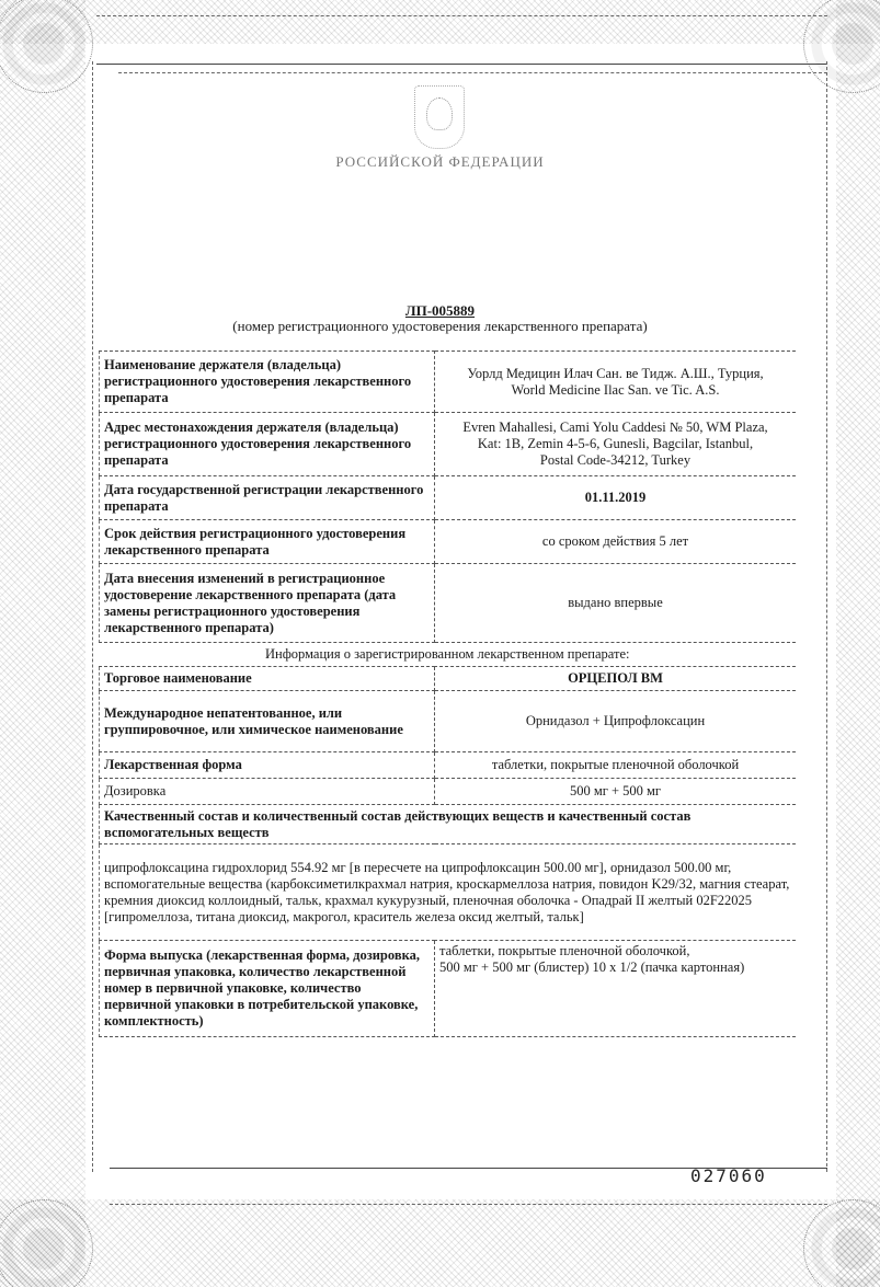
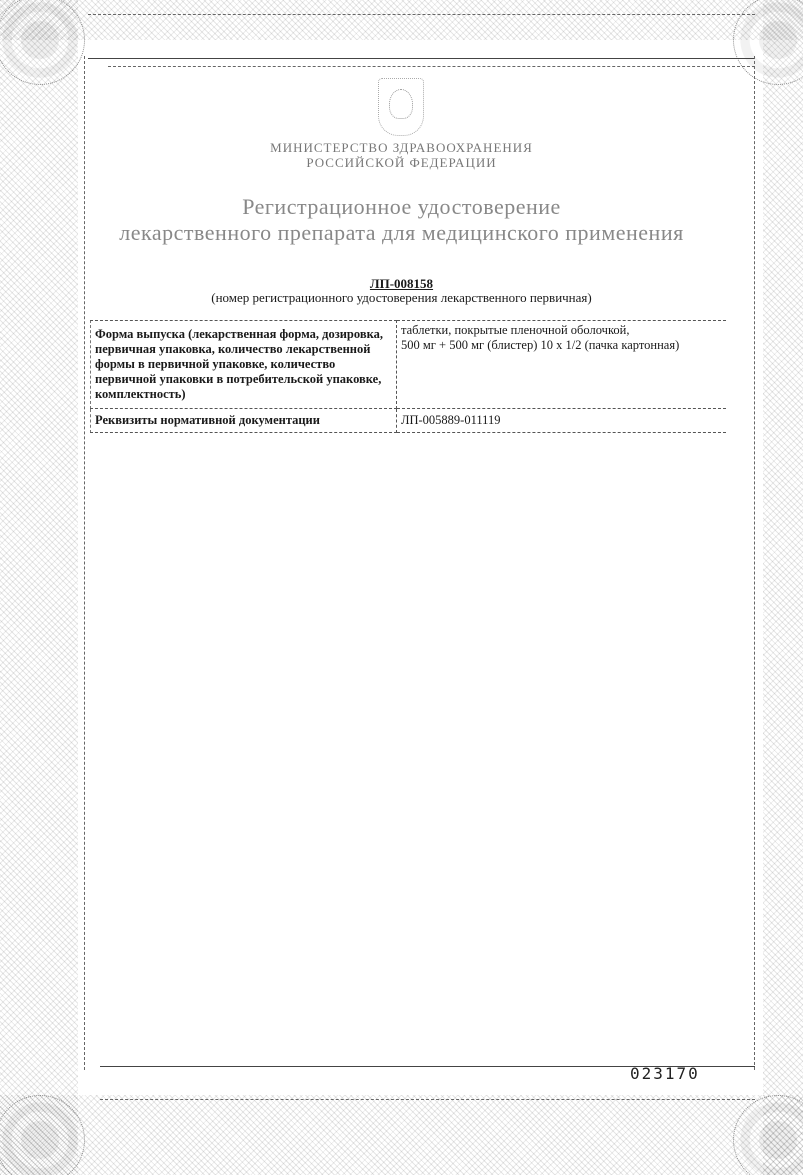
+ МИНИСТЕРСТВО ЗДРАВООХРАНЕНИЯ
  РОССИЙСКОЙ ФЕДЕРАЦИИ
+ Регистрационное удостоверение
+ лекарственного препарата для медицинского применения
- ЛП-005889
+ ЛП-008158
- (номер регистрационного удостоверения лекарственного препарата)
+ (номер регистрационного удостоверения лекарственного первичная)
- Наименование держателя (владельца) регистрационного удостоверения лекарственного препарата	Уорлд Медицин Илач Сан. ве Тидж. А.Ш., Турция, World Medicine Ilac San. ve Tic. A.S.
- Адрес местонахождения держателя (владельца) регистрационного удостоверения лекарственного препарата	Evren Mahallesi, Cami Yolu Caddesi № 50, WM Plaza, Kat: 1B, Zemin 4-5-6, Gunesli, Bagcilar, Istanbul, Postal Code-34212, Turkey
- Дата государственной регистрации лекарственного препарата	01.11.2019
- Срок действия регистрационного удостоверения лекарственного препарата	со сроком действия 5 лет
- Дата внесения изменений в регистрационное удостоверение лекарственного препарата (дата замены регистрационного удостоверения лекарственного препарата)	выдано впервые
- Информация о зарегистрированном лекарственном препарате:
- Торговое наименование	ОРЦЕПОЛ ВМ
- Международное непатентованное, или группировочное, или химическое наименование	Орнидазол + Ципрофлоксацин
- Лекарственная форма	таблетки, покрытые пленочной оболочкой
- Дозировка	500 мг + 500 мг
- Качественный состав и количественный состав действующих веществ и качественный состав вспомогательных веществ
- ципрофлоксацина гидрохлорид 554.92 мг [в пересчете на ципрофлоксацин 500.00 мг], орнидазол 500.00 мг, вспомогательные вещества (карбоксиметилкрахмал натрия, кроскармеллоза натрия, повидон K29/32, магния стеарат, кремния диоксид коллоидный, тальк, крахмал кукурузный, пленочная оболочка - Опадрай II желтый 02F22025 [гипромеллоза, титана диоксид, макрогол, краситель железа оксид желтый, тальк]
- Форма выпуска (лекарственная форма, дозировка, первичная упаковка, количество лекарственной номер в первичной упаковке, количество первичной упаковки в потребительской упаковке, комплектность)	таблетки, покрытые пленочной оболочкой, 500 мг + 500 мг (блистер) 10 х 1/2 (пачка картонная)
+ Форма выпуска (лекарственная форма, дозировка, первичная упаковка, количество лекарственной формы в первичной упаковке, количество первичной упаковки в потребительской упаковке, комплектность)	таблетки, покрытые пленочной оболочкой, 500 мг + 500 мг (блистер) 10 х 1/2 (пачка картонная)
+ Реквизиты нормативной документации	ЛП-005889-011119
- 027060
+ 023170
